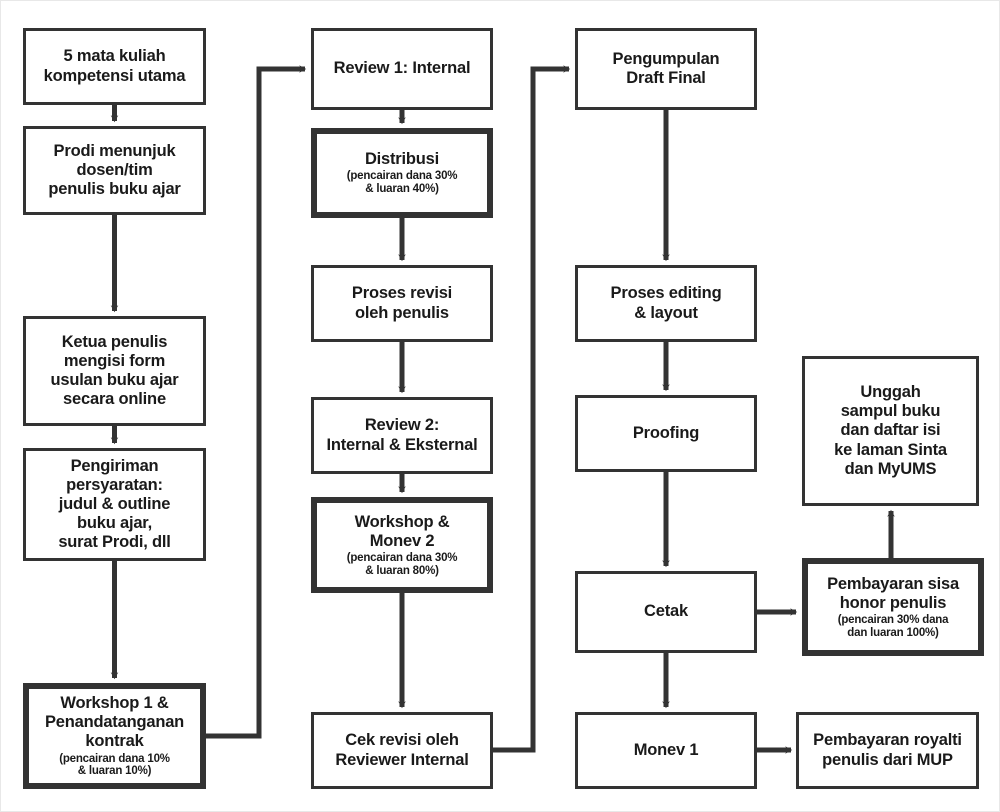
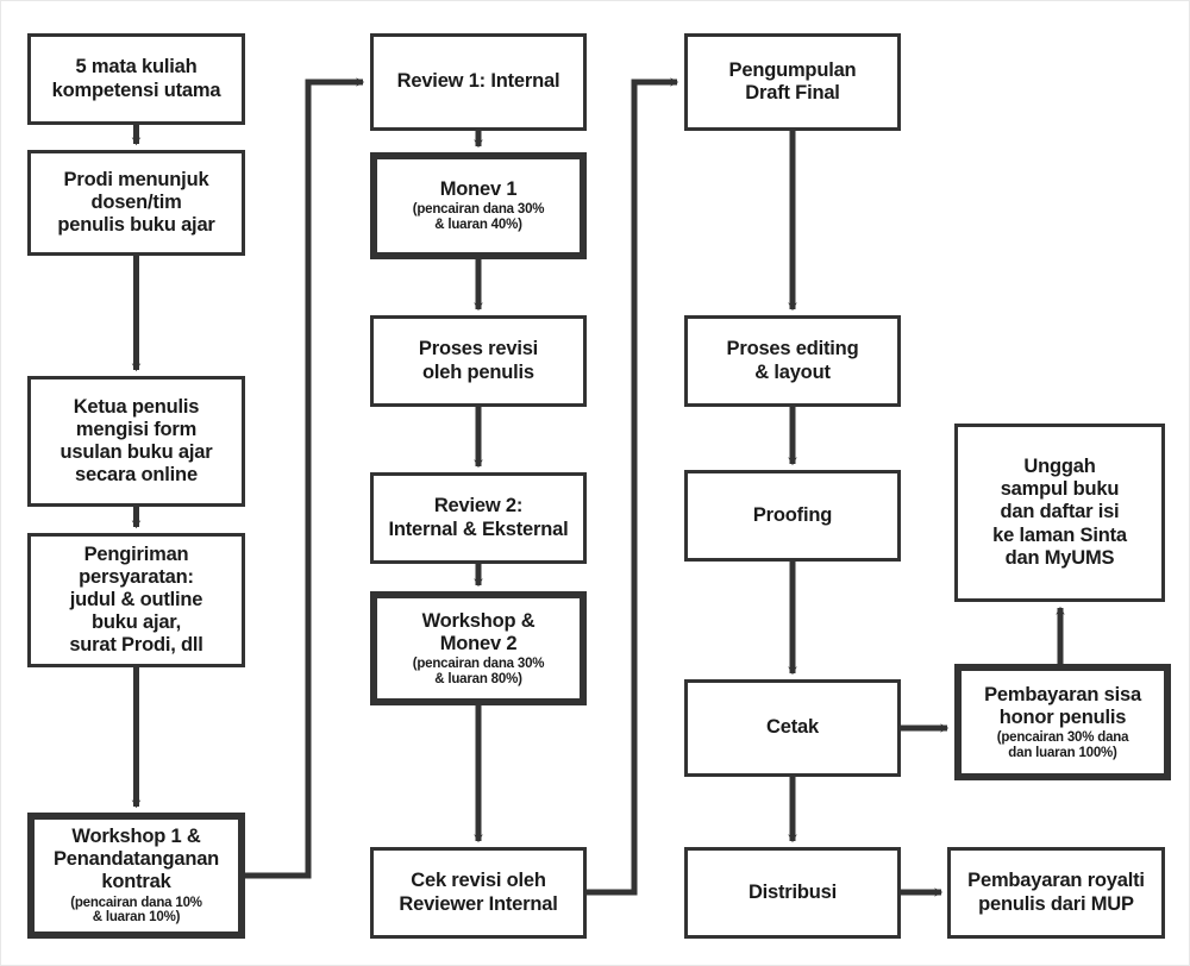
  5 mata kuliah
  kompetensi utama
  Prodi menunjuk
  dosen/tim
  penulis buku ajar
  Ketua penulis
  mengisi form
  usulan buku ajar
  secara online
  Pengiriman
  persyaratan:
  judul & outline
  buku ajar,
  surat Prodi, dll
  Workshop 1 &
  Penandatanganan
  kontrak
  (pencairan dana 10%
  & luaran 10%)
  Review 1: Internal
- Distribusi
+ Monev 1
  (pencairan dana 30%
  & luaran 40%)
  Proses revisi
  oleh penulis
  Review 2:
  Internal & Eksternal
  Workshop &
  Monev 2
  (pencairan dana 30%
  & luaran 80%)
  Cek revisi oleh
  Reviewer Internal
  Pengumpulan
  Draft Final
  Proses editing
  & layout
  Proofing
  Cetak
- Monev 1
+ Distribusi
  Unggah
  sampul buku
  dan daftar isi
  ke laman Sinta
  dan MyUMS
  Pembayaran sisa
  honor penulis
  (pencairan 30% dana
  dan luaran 100%)
  Pembayaran royalti
  penulis dari MUP
